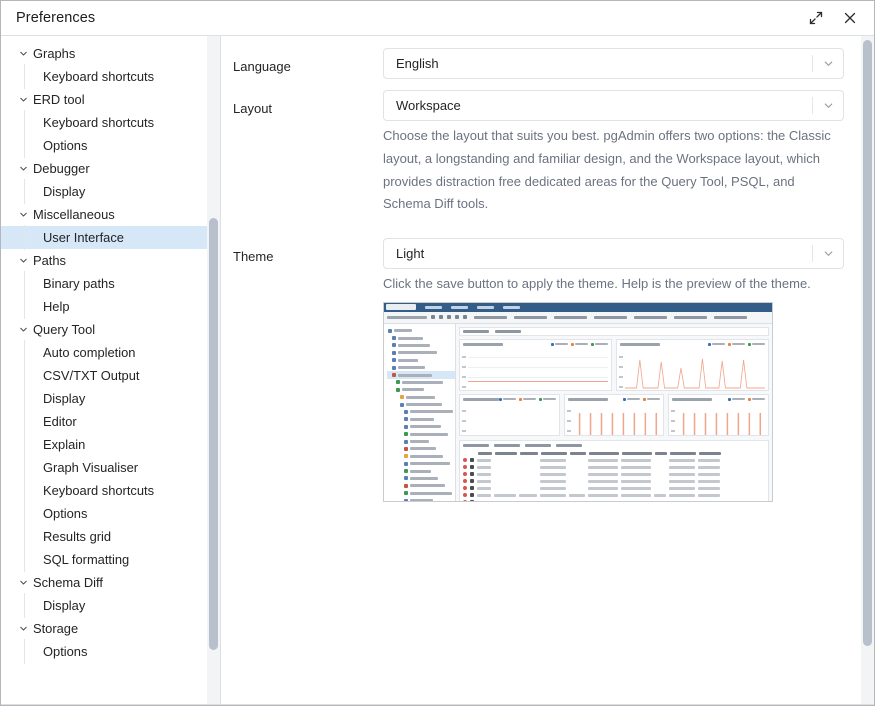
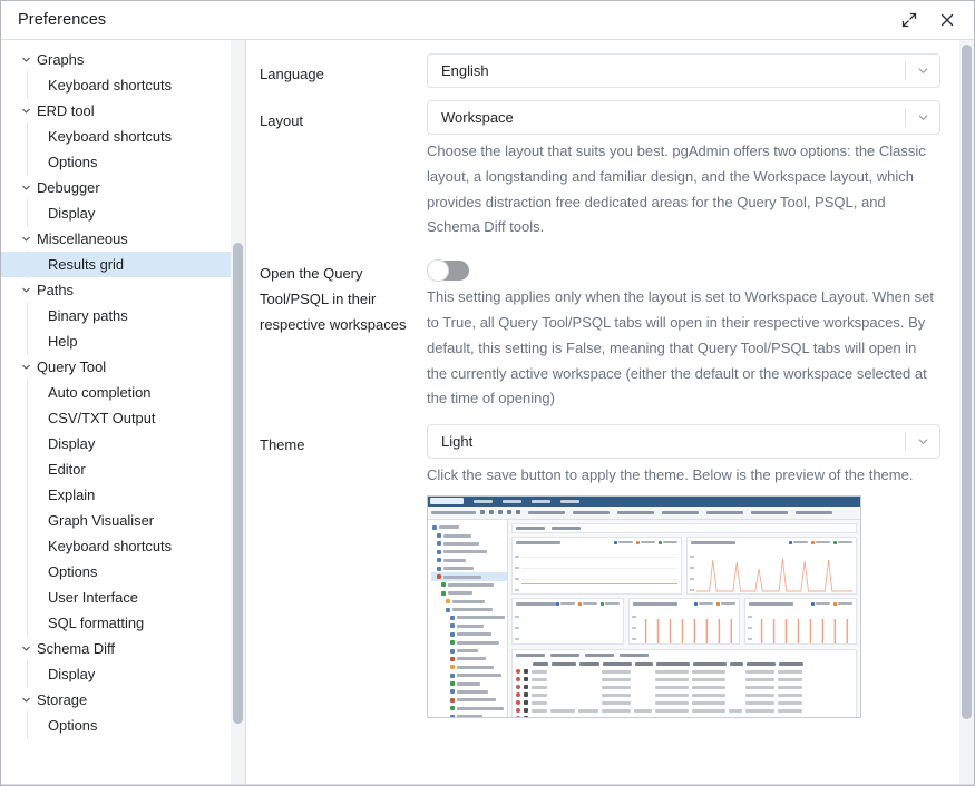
  Preferences
  Graphs
  Keyboard shortcuts
  ERD tool
  Keyboard shortcuts
  Options
  Debugger
  Display
  Miscellaneous
- User Interface
+ Results grid
  Paths
  Binary paths
  Help
  Query Tool
  Auto completion
  CSV/TXT Output
  Display
  Editor
  Explain
  Graph Visualiser
  Keyboard shortcuts
  Options
- Results grid
+ User Interface
  SQL formatting
  Schema Diff
  Display
  Storage
  Options
  Language
  English
  Layout
  Workspace
  Choose the layout that suits you best. pgAdmin offers two options: the Classic layout, a longstanding and familiar design, and the Workspace layout, which provides distraction free dedicated areas for the Query Tool, PSQL, and Schema Diff tools.
+ Open the Query Tool/PSQL in their respective workspaces
+ This setting applies only when the layout is set to Workspace Layout. When set to True, all Query Tool/PSQL tabs will open in their respective workspaces. By default, this setting is False, meaning that Query Tool/PSQL tabs will open in the currently active workspace (either the default or the workspace selected at the time of opening)
  Theme
  Light
- Click the save button to apply the theme. Help is the preview of the theme.
+ Click the save button to apply the theme. Below is the preview of the theme.
